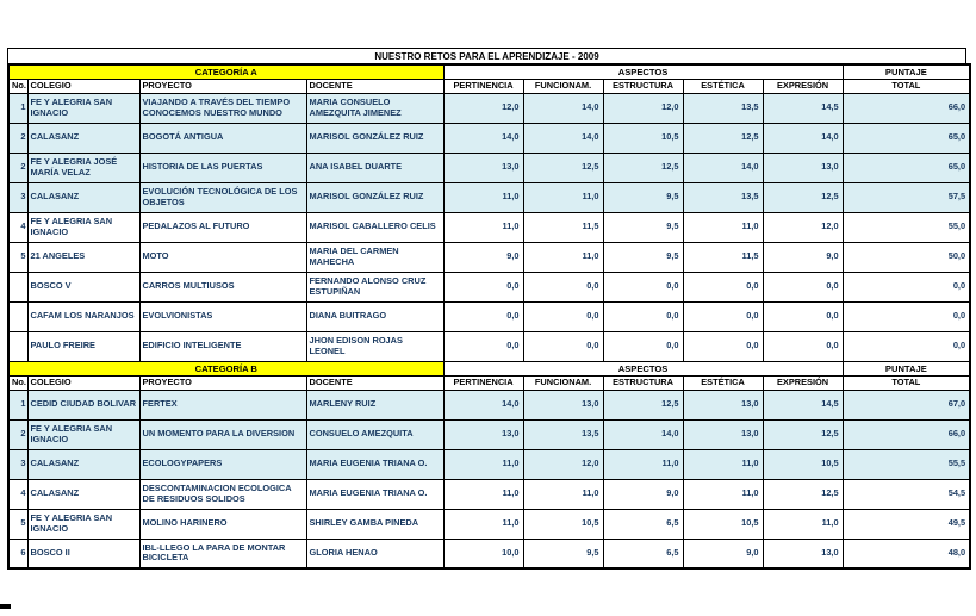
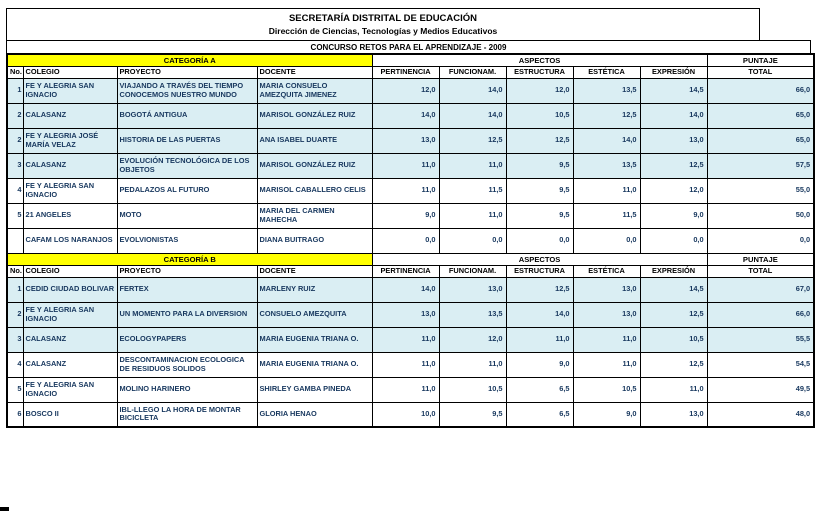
+ SECRETARÍA DISTRITAL DE EDUCACIÓN
+ Dirección de Ciencias, Tecnologías y Medios Educativos
- NUESTRO RETOS PARA EL APRENDIZAJE - 2009
+ CONCURSO RETOS PARA EL APRENDIZAJE - 2009
  CATEGORÍA A	ASPECTOS	PUNTAJE
  No.	COLEGIO	PROYECTO	DOCENTE	PERTINENCIA	FUNCIONAM.	ESTRUCTURA	ESTÉTICA	EXPRESIÓN	TOTAL
  1	FE Y ALEGRIA SAN IGNACIO	VIAJANDO A TRAVÉS DEL TIEMPO CONOCEMOS NUESTRO MUNDO	MARIA CONSUELO AMEZQUITA JIMENEZ	12,0	14,0	12,0	13,5	14,5	66,0
  2	CALASANZ	BOGOTÁ ANTIGUA	MARISOL GONZÁLEZ RUIZ	14,0	14,0	10,5	12,5	14,0	65,0
  2	FE Y ALEGRIA JOSÉ MARÍA VELAZ	HISTORIA DE LAS PUERTAS	ANA ISABEL DUARTE	13,0	12,5	12,5	14,0	13,0	65,0
  3	CALASANZ	EVOLUCIÓN TECNOLÓGICA DE LOS OBJETOS	MARISOL GONZÁLEZ RUIZ	11,0	11,0	9,5	13,5	12,5	57,5
  4	FE Y ALEGRIA SAN IGNACIO	PEDALAZOS AL FUTURO	MARISOL CABALLERO CELIS	11,0	11,5	9,5	11,0	12,0	55,0
  5	21 ANGELES	MOTO	MARIA DEL CARMEN MAHECHA	9,0	11,0	9,5	11,5	9,0	50,0
- 	BOSCO V	CARROS MULTIUSOS	FERNANDO ALONSO CRUZ ESTUPIÑAN	0,0	0,0	0,0	0,0	0,0	0,0
  	CAFAM LOS NARANJOS	EVOLVIONISTAS	DIANA BUITRAGO	0,0	0,0	0,0	0,0	0,0	0,0
- 	PAULO FREIRE	EDIFICIO INTELIGENTE	JHON EDISON ROJAS LEONEL	0,0	0,0	0,0	0,0	0,0	0,0
  CATEGORÍA B	ASPECTOS	PUNTAJE
  No.	COLEGIO	PROYECTO	DOCENTE	PERTINENCIA	FUNCIONAM.	ESTRUCTURA	ESTÉTICA	EXPRESIÓN	TOTAL
  1	CEDID CIUDAD BOLIVAR	FERTEX	MARLENY RUIZ	14,0	13,0	12,5	13,0	14,5	67,0
  2	FE Y ALEGRIA SAN IGNACIO	UN MOMENTO PARA LA DIVERSION	CONSUELO AMEZQUITA	13,0	13,5	14,0	13,0	12,5	66,0
  3	CALASANZ	ECOLOGYPAPERS	MARIA EUGENIA TRIANA O.	11,0	12,0	11,0	11,0	10,5	55,5
  4	CALASANZ	DESCONTAMINACION ECOLOGICA DE RESIDUOS SOLIDOS	MARIA EUGENIA TRIANA O.	11,0	11,0	9,0	11,0	12,5	54,5
  5	FE Y ALEGRIA SAN IGNACIO	MOLINO HARINERO	SHIRLEY GAMBA PINEDA	11,0	10,5	6,5	10,5	11,0	49,5
- 6	BOSCO II	IBL-LLEGO LA PARA DE MONTAR BICICLETA	GLORIA HENAO	10,0	9,5	6,5	9,0	13,0	48,0
+ 6	BOSCO II	IBL-LLEGO LA HORA DE MONTAR BICICLETA	GLORIA HENAO	10,0	9,5	6,5	9,0	13,0	48,0
